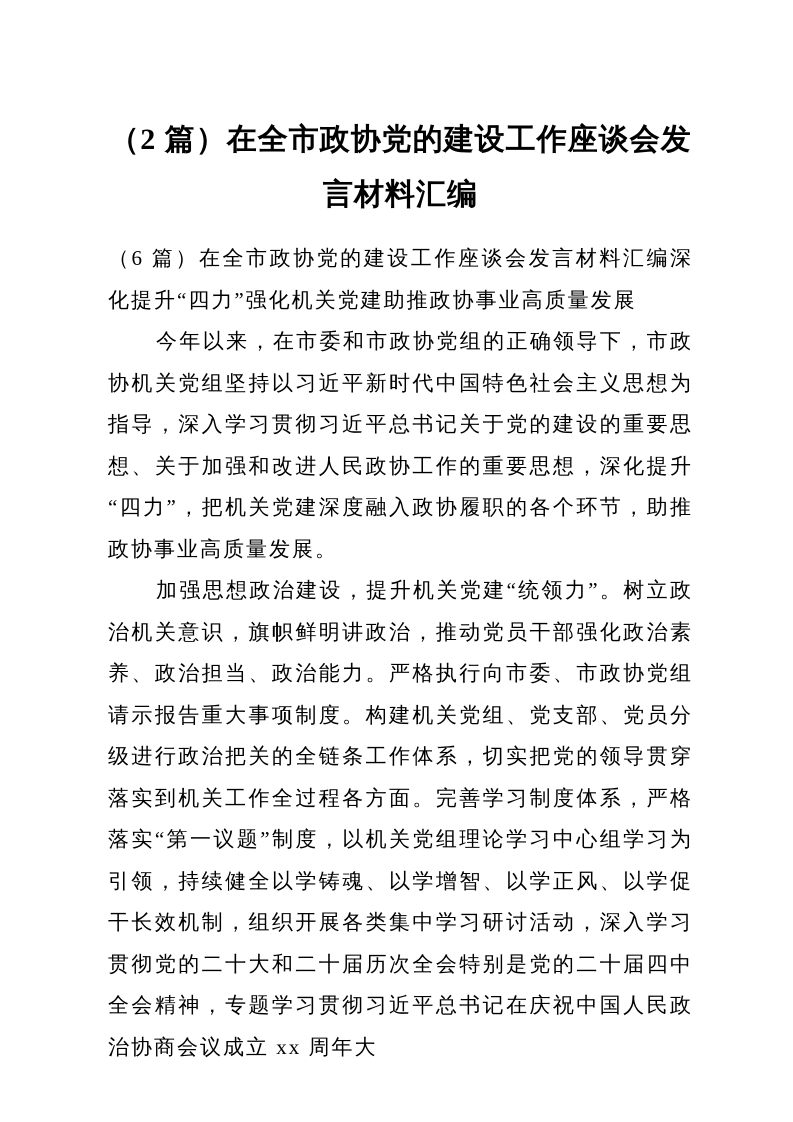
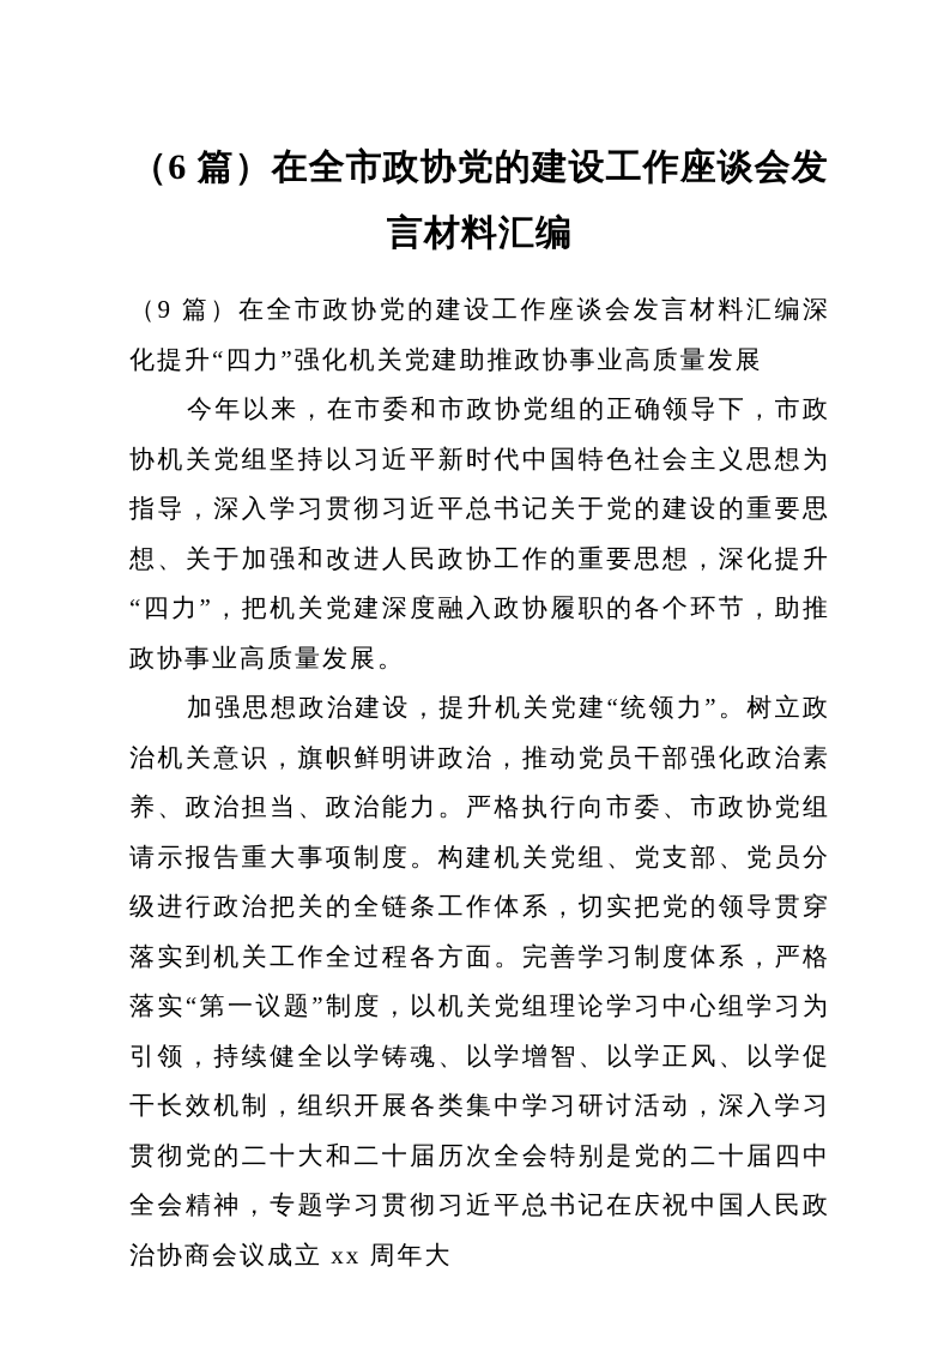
- （2 篇）在全市政协党的建设工作座谈会发
+ （6 篇）在全市政协党的建设工作座谈会发
  言材料汇编
- （6 篇）在全市政协党的建设工作座谈会发言材料汇编深化提升“四力”强化机关党建助推政协事业高质量发展
+ （9 篇）在全市政协党的建设工作座谈会发言材料汇编深化提升“四力”强化机关党建助推政协事业高质量发展
  今年以来，在市委和市政协党组的正确领导下，市政协机关党组坚持以习近平新时代中国特色社会主义思想为指导，深入学习贯彻习近平总书记关于党的建设的重要思想、关于加强和改进人民政协工作的重要思想，深化提升“四力”，把机关党建深度融入政协履职的各个环节，助推政协事业高质量发展。
  加强思想政治建设，提升机关党建“统领力”。树立政治机关意识，旗帜鲜明讲政治，推动党员干部强化政治素养、政治担当、政治能力。严格执行向市委、市政协党组请示报告重大事项制度。构建机关党组、党支部、党员分级进行政治把关的全链条工作体系，切实把党的领导贯穿落实到机关工作全过程各方面。完善学习制度体系，严格落实“第一议题”制度，以机关党组理论学习中心组学习为引领，持续健全以学铸魂、以学增智、以学正风、以学促干长效机制，组织开展各类集中学习研讨活动，深入学习贯彻党的二十大和二十届历次全会特别是党的二十届四中全会精神，专题学习贯彻习近平总书记在庆祝中国人民政治协商会议成立 xx 周年大
